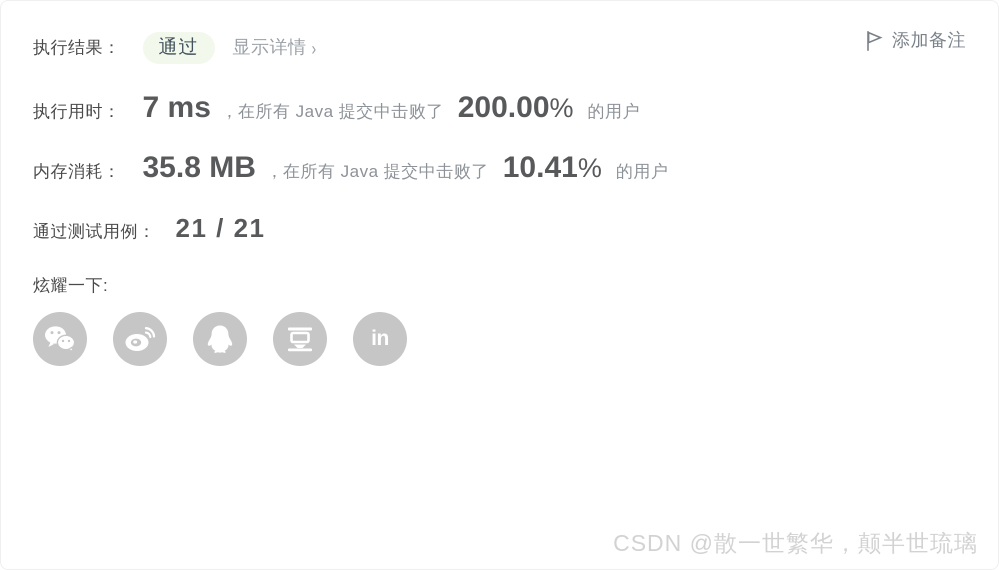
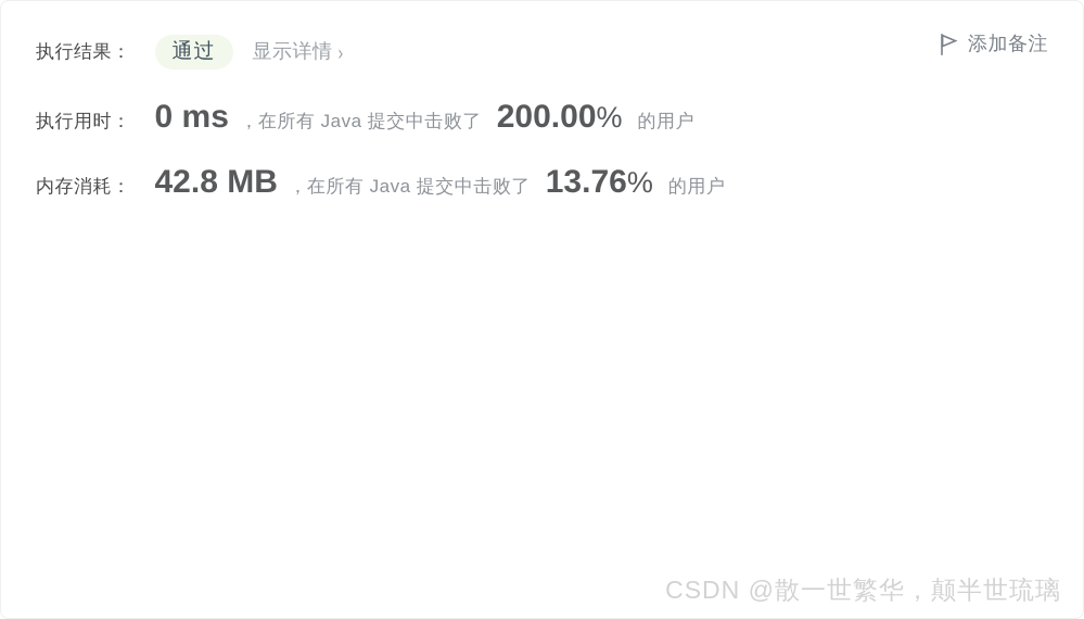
  执行结果：
  通过
  显示详情
  ›
  添加备注
  执行用时：
- 7 ms
+ 0 ms
  ，
  在所有 Java 提交中击败了
  200.00%
  的用户
  内存消耗：
- 35.8 MB
+ 42.8 MB
  ，
  在所有 Java 提交中击败了
- 10.41%
+ 13.76%
  的用户
- 通过测试用例：
- 21 / 21
- 炫耀一下:
- in
  CSDN @散一世繁华，颠半世琉璃
